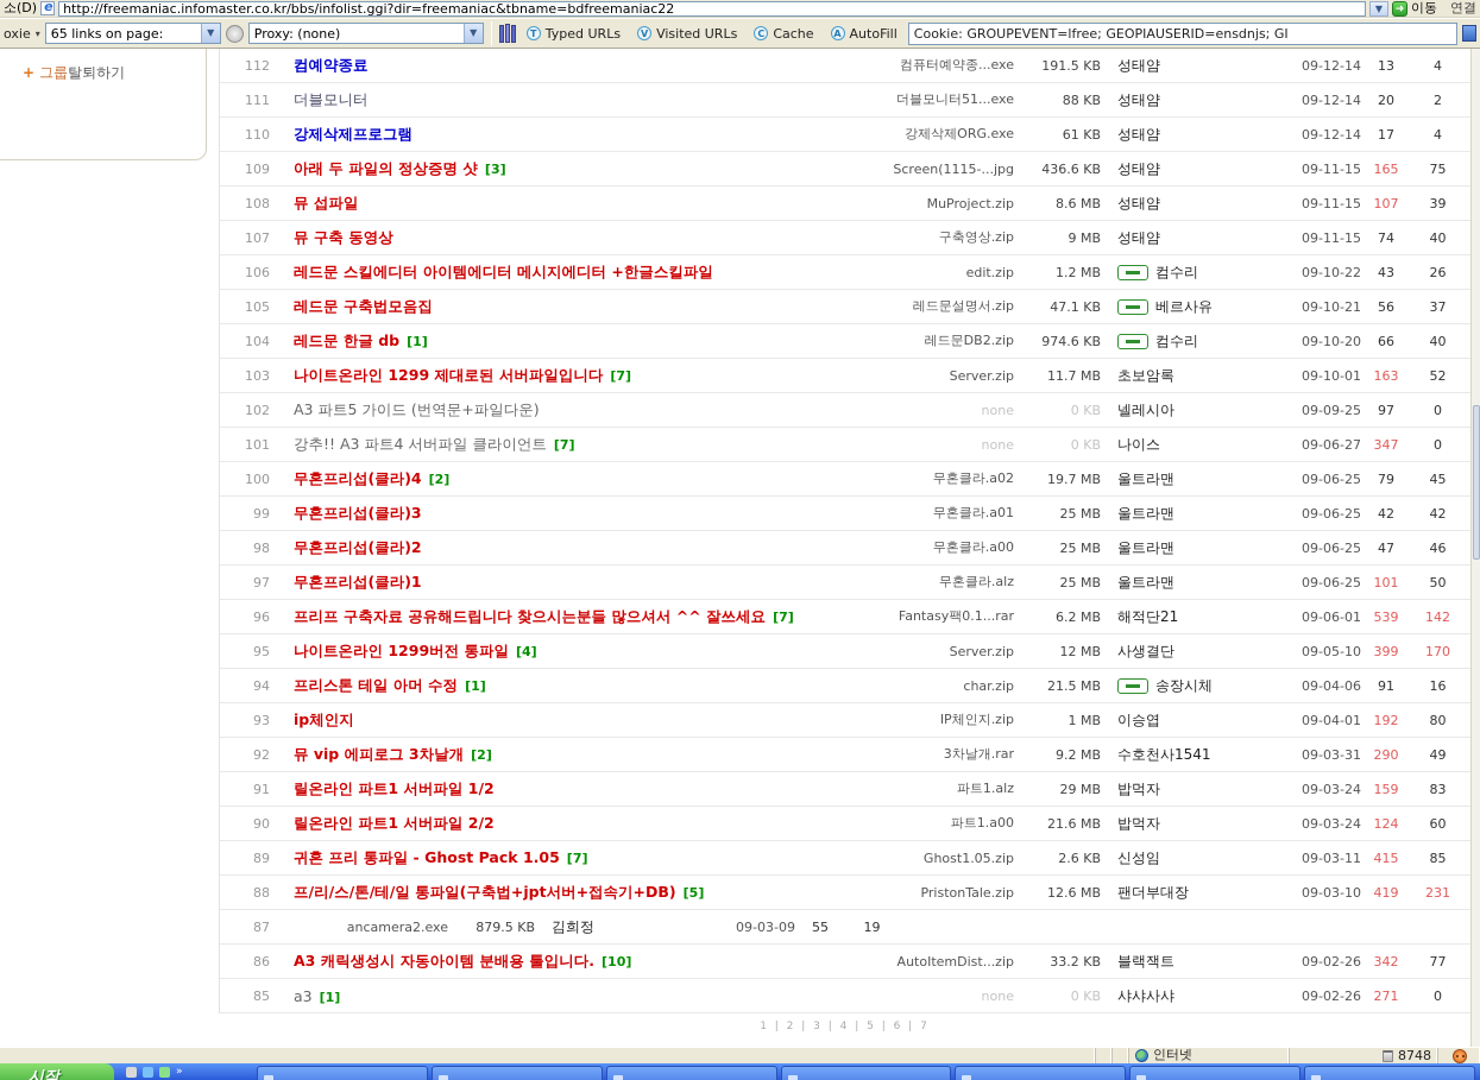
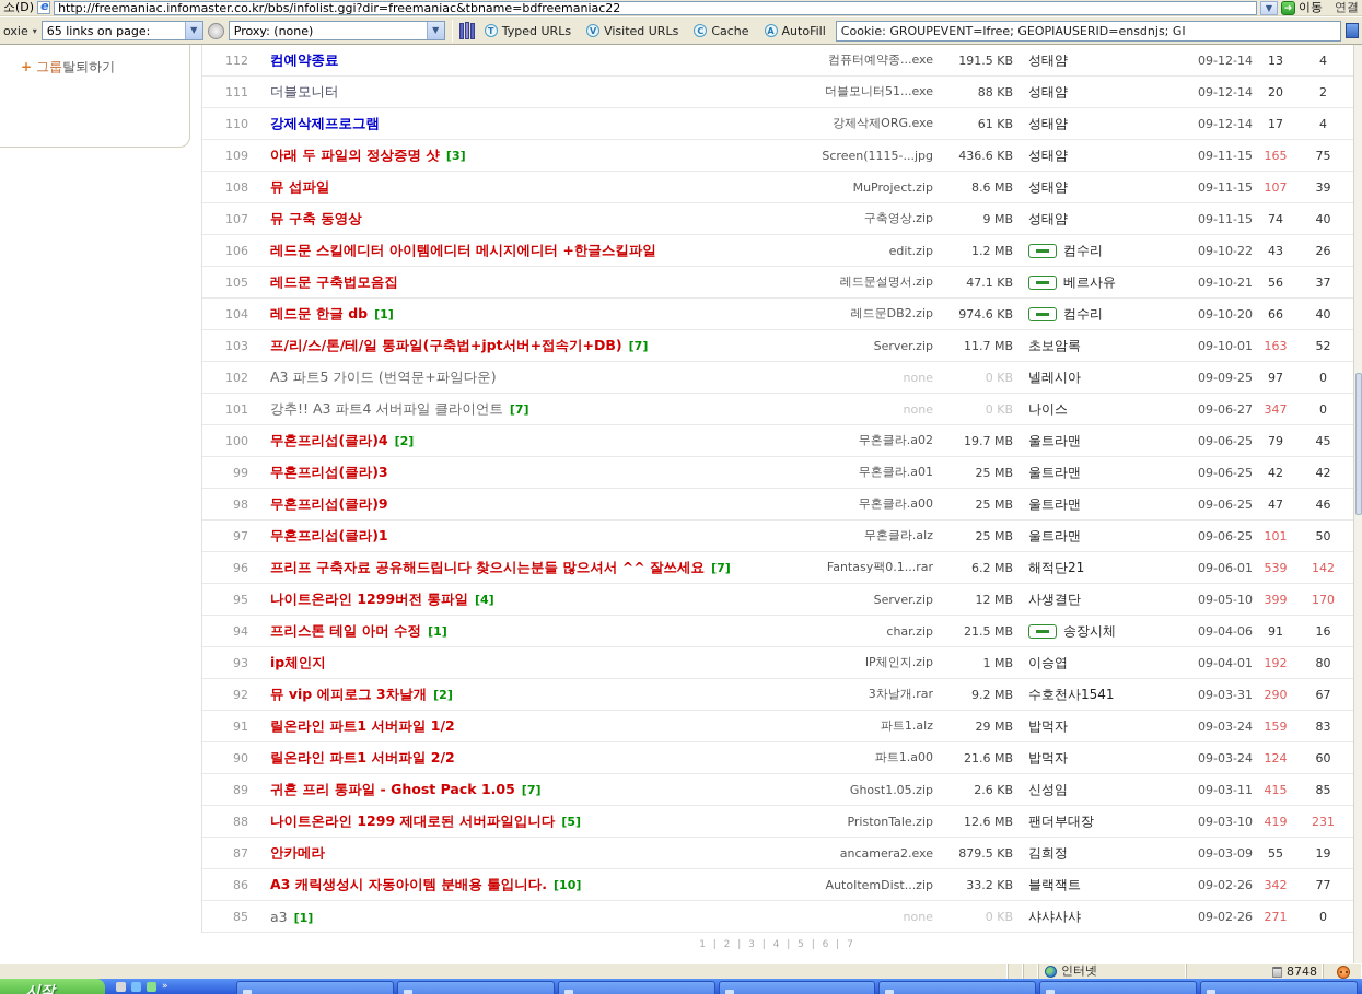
  소(D)
  http://freemaniac.infomaster.co.kr/bbs/infolist.ggi?dir=freemaniac&tbname=bdfreemaniac22
  ▼
  ➜
  이동
  연결
  oxie
  ▾
  65 links on page:
  ▼
  Proxy: (none)
  ▼
  T
  Typed URLs
  V
  Visited URLs
  C
  Cache
  A
  AutoFill
  Cookie: GROUPEVENT=lfree; GEOPIAUSERID=ensdnjs; GI
  + 그룹탈퇴하기
  112
  컴예약종료
  컴퓨터예약종...exe
  191.5 KB
  성태얌
  09-12-14
  13
  4
  111
  더블모니터
  더블모니터51...exe
  88 KB
  성태얌
  09-12-14
  20
  2
  110
  강제삭제프로그램
  강제삭제ORG.exe
  61 KB
  성태얌
  09-12-14
  17
  4
  109
  아래 두 파일의 정상증명 샷 [3]
  Screen(1115-...jpg
  436.6 KB
  성태얌
  09-11-15
  165
  75
  108
  뮤 섭파일
  MuProject.zip
  8.6 MB
  성태얌
  09-11-15
  107
  39
  107
  뮤 구축 동영상
  구축영상.zip
  9 MB
  성태얌
  09-11-15
  74
  40
  106
  레드문 스킬에디터 아이템에디터 메시지에디터 +한글스킬파일
  edit.zip
  1.2 MB
  컴수리
  09-10-22
  43
  26
  105
  레드문 구축법모음집
  레드문설명서.zip
  47.1 KB
  베르사유
  09-10-21
  56
  37
  104
  레드문 한글 db [1]
  레드문DB2.zip
  974.6 KB
  컴수리
  09-10-20
  66
  40
  103
- 나이트온라인 1299 제대로된 서버파일입니다 [7]
+ 프/리/스/톤/테/일 통파일(구축법+jpt서버+접속기+DB) [7]
  Server.zip
  11.7 MB
  초보암록
  09-10-01
  163
  52
  102
  A3 파트5 가이드 (번역문+파일다운)
  none
  0 KB
  넬레시아
  09-09-25
  97
  0
  101
  강추!! A3 파트4 서버파일 클라이언트 [7]
  none
  0 KB
  나이스
  09-06-27
  347
  0
  100
  무혼프리섭(클라)4 [2]
  무혼클라.a02
  19.7 MB
  울트라맨
  09-06-25
  79
  45
  99
  무혼프리섭(클라)3
  무혼클라.a01
  25 MB
  울트라맨
  09-06-25
  42
  42
  98
- 무혼프리섭(클라)2
+ 무혼프리섭(클라)9
  무혼클라.a00
  25 MB
  울트라맨
  09-06-25
  47
  46
  97
  무혼프리섭(클라)1
  무혼클라.alz
  25 MB
  울트라맨
  09-06-25
  101
  50
  96
  프리프 구축자료 공유해드립니다 찾으시는분들 많으셔서 ^^ 잘쓰세요 [7]
  Fantasy팩0.1...rar
  6.2 MB
  해적단21
  09-06-01
  539
  142
  95
  나이트온라인 1299버전 통파일 [4]
  Server.zip
  12 MB
  사생결단
  09-05-10
  399
  170
  94
  프리스톤 테일 아머 수정 [1]
  char.zip
  21.5 MB
  송장시체
  09-04-06
  91
  16
  93
  ip체인지
  IP체인지.zip
  1 MB
  이승엽
  09-04-01
  192
  80
  92
  뮤 vip 에피로그 3차날개 [2]
  3차날개.rar
  9.2 MB
  수호천사1541
  09-03-31
  290
- 49
+ 67
  91
  릴온라인 파트1 서버파일 1/2
  파트1.alz
  29 MB
  밥먹자
  09-03-24
  159
  83
  90
  릴온라인 파트1 서버파일 2/2
  파트1.a00
  21.6 MB
  밥먹자
  09-03-24
  124
  60
  89
  귀혼 프리 통파일 - Ghost Pack 1.05 [7]
  Ghost1.05.zip
  2.6 KB
  신성임
  09-03-11
  415
  85
  88
- 프/리/스/톤/테/일 통파일(구축법+jpt서버+접속기+DB) [5]
+ 나이트온라인 1299 제대로된 서버파일입니다 [5]
  PristonTale.zip
  12.6 MB
  팬더부대장
  09-03-10
  419
  231
  87
+ 안카메라
  ancamera2.exe
  879.5 KB
  김희정
  09-03-09
  55
  19
  86
  A3 캐릭생성시 자동아이템 분배용 툴입니다. [10]
  AutoItemDist...zip
  33.2 KB
  블랙잭트
  09-02-26
  342
  77
  85
  a3 [1]
  none
  0 KB
  샤샤사샤
  09-02-26
  271
  0
  1 | 2 | 3 | 4 | 5 | 6 | 7
  인터넷
  8748
  시작
  »
